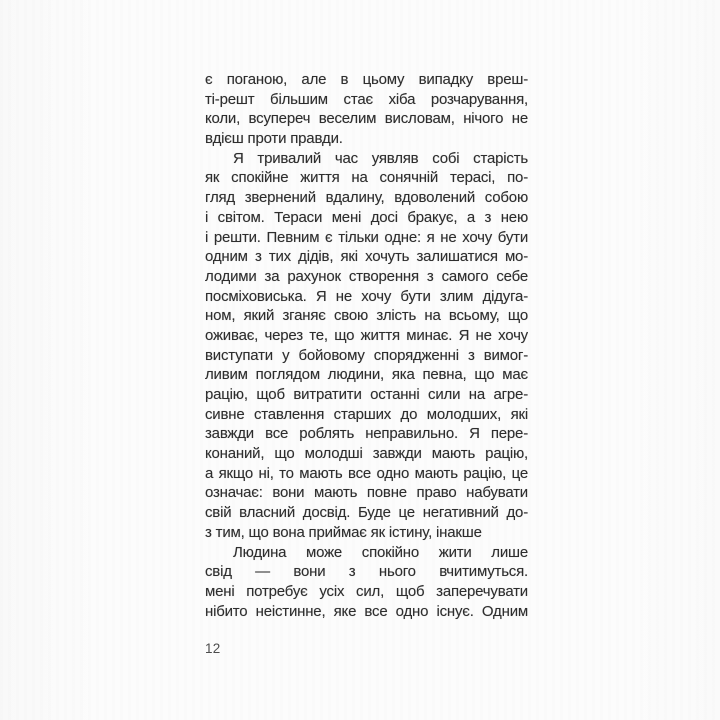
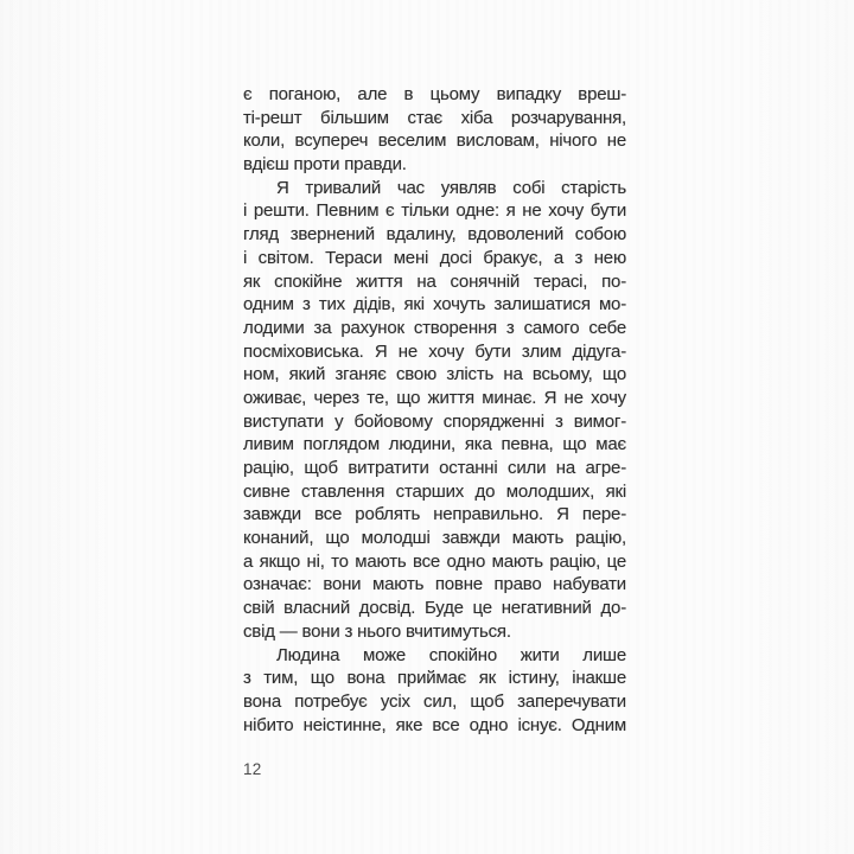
  є поганою, але в цьому випадку вреш-
  ті-решт більшим стає хіба розчарування,
  коли, всупереч веселим висловам, нічого не
  вдієш проти правди.
  Я тривалий час уявляв собі старість
- як спокійне життя на сонячній терасі, по-
+ і решти. Певним є тільки одне: я не хочу бути
  гляд звернений вдалину, вдоволений собою
  і світом. Тераси мені досі бракує, а з нею
- і решти. Певним є тільки одне: я не хочу бути
+ як спокійне життя на сонячній терасі, по-
  одним з тих дідів, які хочуть залишатися мо-
  лодими за рахунок створення з самого себе
  посміховиська. Я не хочу бути злим дідуга-
  ном, який зганяє свою злість на всьому, що
  оживає, через те, що життя минає. Я не хочу
  виступати у бойовому спорядженні з вимог-
  ливим поглядом людини, яка певна, що має
  рацію, щоб витратити останні сили на агре-
  сивне ставлення старших до молодших, які
  завжди все роблять неправильно. Я пере-
  конаний, що молодші завжди мають рацію,
  а якщо ні, то мають все одно мають рацію, це
  означає: вони мають повне право набувати
  свій власний досвід. Буде це негативний до-
- з тим, що вона приймає як істину, інакше
+ свід — вони з нього вчитимуться.
  Людина може спокійно жити лише
- свід — вони з нього вчитимуться.
+ з тим, що вона приймає як істину, інакше
- мені потребує усіх сил, щоб заперечувати
+ вона потребує усіх сил, щоб заперечувати
  нібито неістинне, яке все одно існує. Одним
  12
